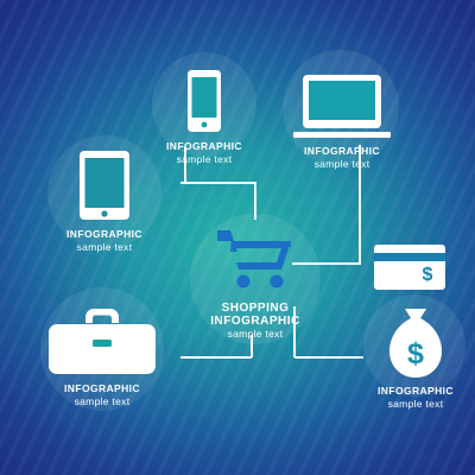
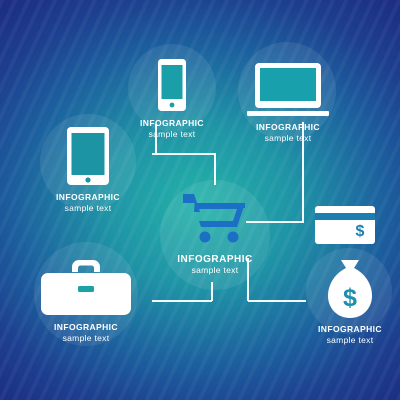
  INFOGRAPHIC
  sample text
  INFOGRAPHIC
  sample text
  INFOGRAPHIC
  sample text
  INFOGRAPHIC
  sample text
  $
  $
  INFOGRAPHIC
  sample text
- SHOPPING
  INFOGRAPHIC
  sample text
